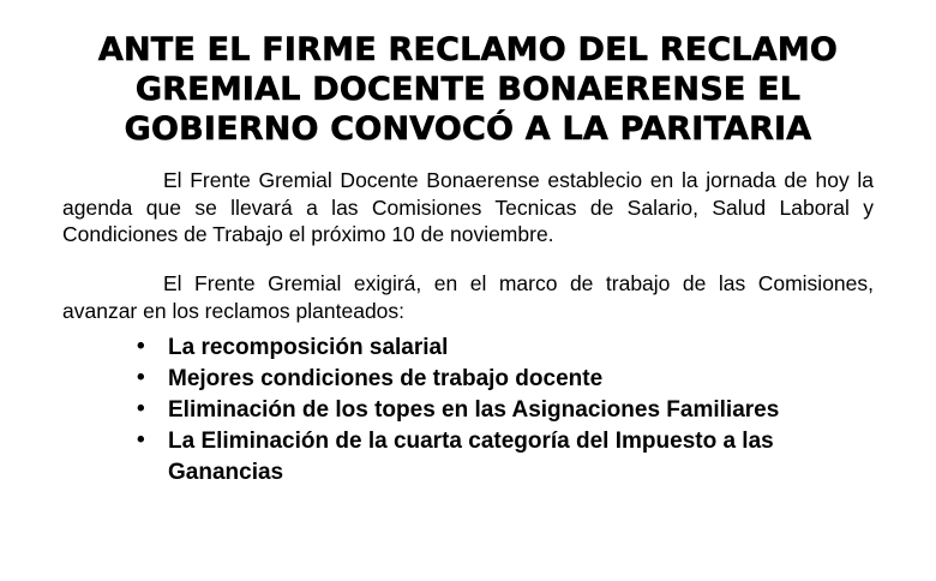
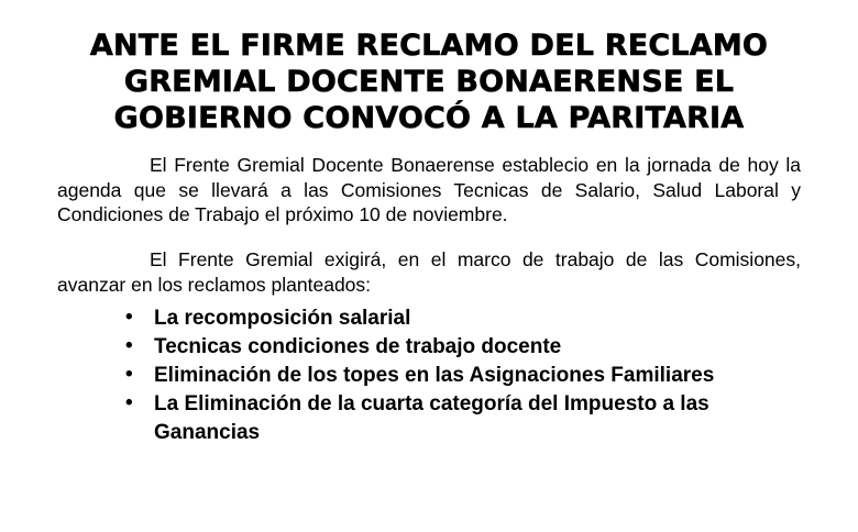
  ANTE EL FIRME RECLAMO DEL RECLAMO
  GREMIAL DOCENTE BONAERENSE EL
  GOBIERNO CONVOCÓ A LA PARITARIA
  El Frente Gremial Docente Bonaerense establecio en la jornada de hoy la agenda que se llevará a las Comisiones Tecnicas de Salario, Salud Laboral y Condiciones de Trabajo el próximo 10 de noviembre.
  El Frente Gremial exigirá, en el marco de trabajo de las Comisiones, avanzar en los reclamos planteados:
  La recomposición salarial
- Mejores condiciones de trabajo docente
+ Tecnicas condiciones de trabajo docente
  Eliminación de los topes en las Asignaciones Familiares
  La Eliminación de la cuarta categoría del Impuesto a las Ganancias
